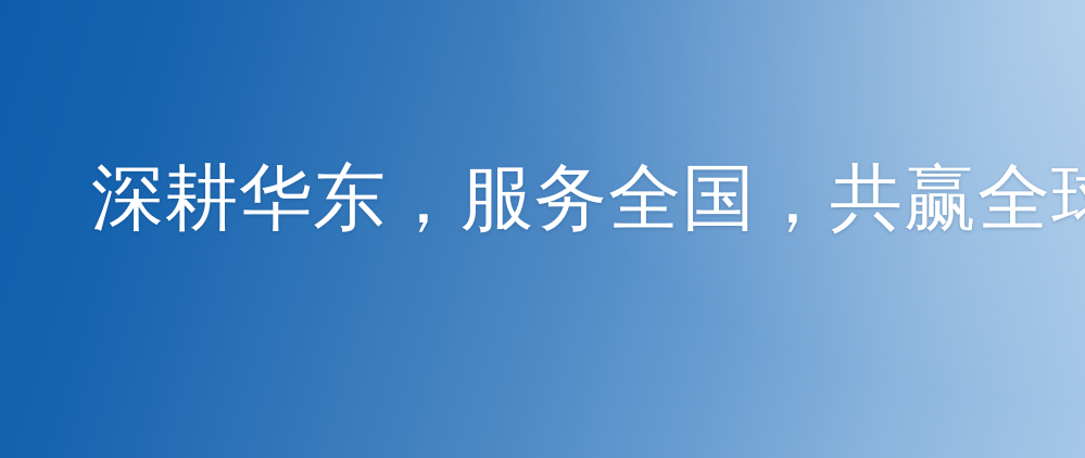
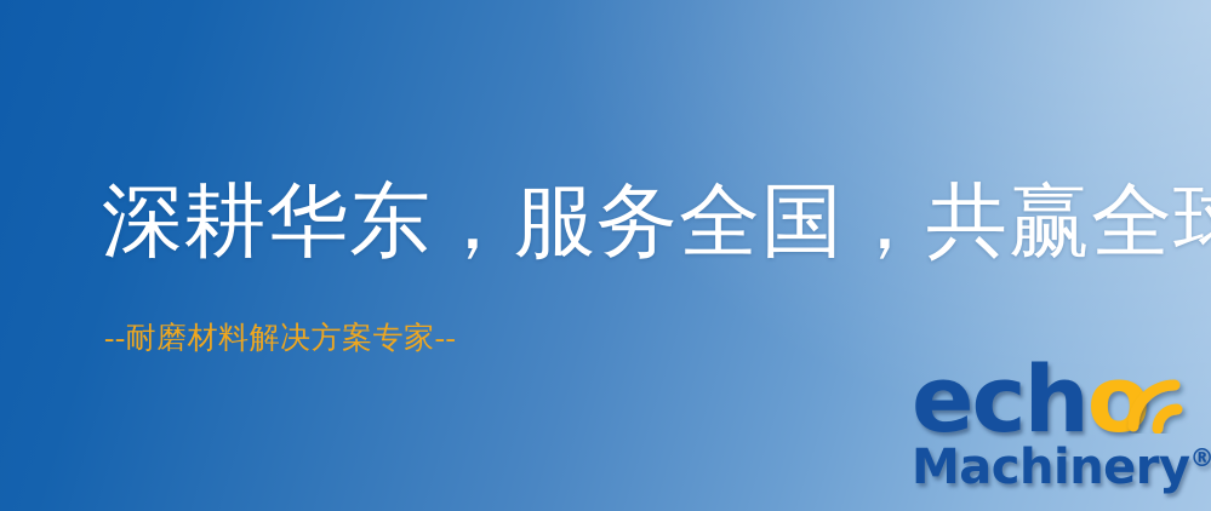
  深耕华东，服务全国，共赢全
+ --耐磨材料解决方案专家--
+ echo
+ Machinery®
